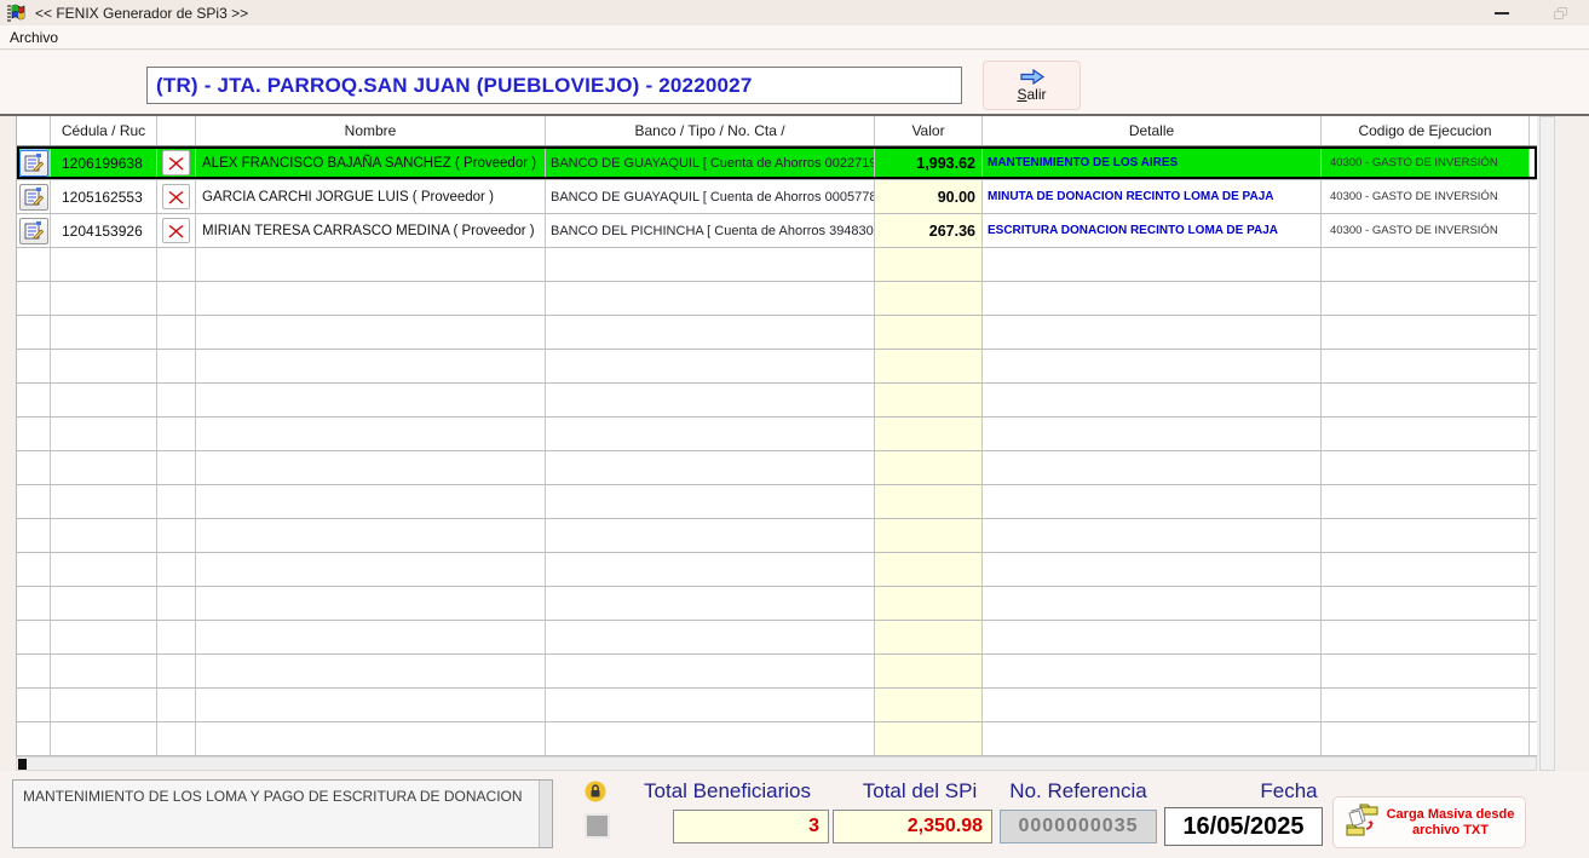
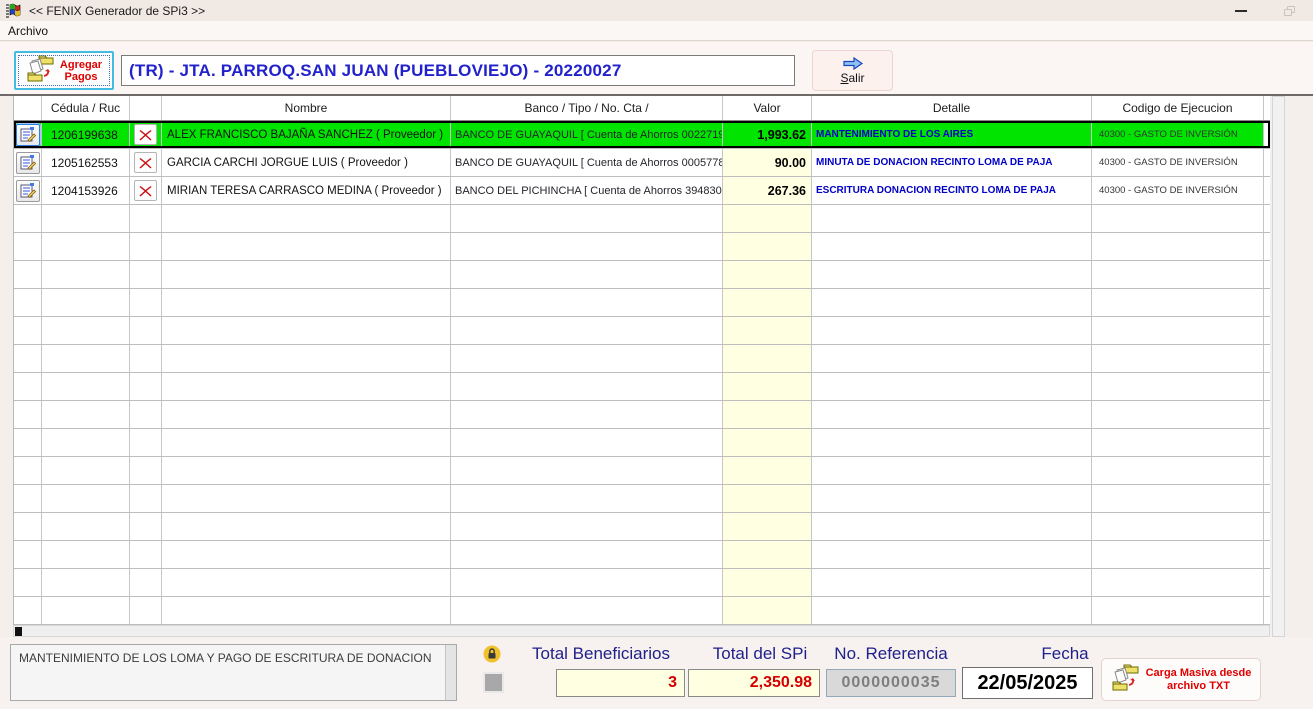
  << FENIX Generador de SPi3 >>
  Archivo
+ Agregar
+ Pagos
  (TR) - JTA. PARROQ.SAN JUAN (PUEBLOVIEJO) - 20220027
  Salir
  Cédula / Ruc
  Nombre
  Banco / Tipo / No. Cta /
  Valor
  Detalle
  Codigo de Ejecucion
  1206199638
  ALEX FRANCISCO BAJAÑA SANCHEZ ( Proveedor )
  BANCO DE GUAYAQUIL [ Cuenta de Ahorros 0022719
  1,993.62
  MANTENIMIENTO DE LOS AIRES
  40300 - GASTO DE INVERSIÓN
  1205162553
  GARCIA CARCHI JORGUE LUIS ( Proveedor )
  BANCO DE GUAYAQUIL [ Cuenta de Ahorros 0005778
  90.00
  MINUTA DE DONACION RECINTO LOMA DE PAJA
  40300 - GASTO DE INVERSIÓN
  1204153926
  MIRIAN TERESA CARRASCO MEDINA ( Proveedor )
  BANCO DEL PICHINCHA [ Cuenta de Ahorros 394830
  267.36
  ESCRITURA DONACION RECINTO LOMA DE PAJA
  40300 - GASTO DE INVERSIÓN
  MANTENIMIENTO DE LOS LOMA Y PAGO DE ESCRITURA DE DONACION
  Total Beneficiarios
  3
  Total del SPi
  2,350.98
  No. Referencia
  0000000035
  Fecha
- 16/05/2025
+ 22/05/2025
  Carga Masiva desde
  archivo TXT
